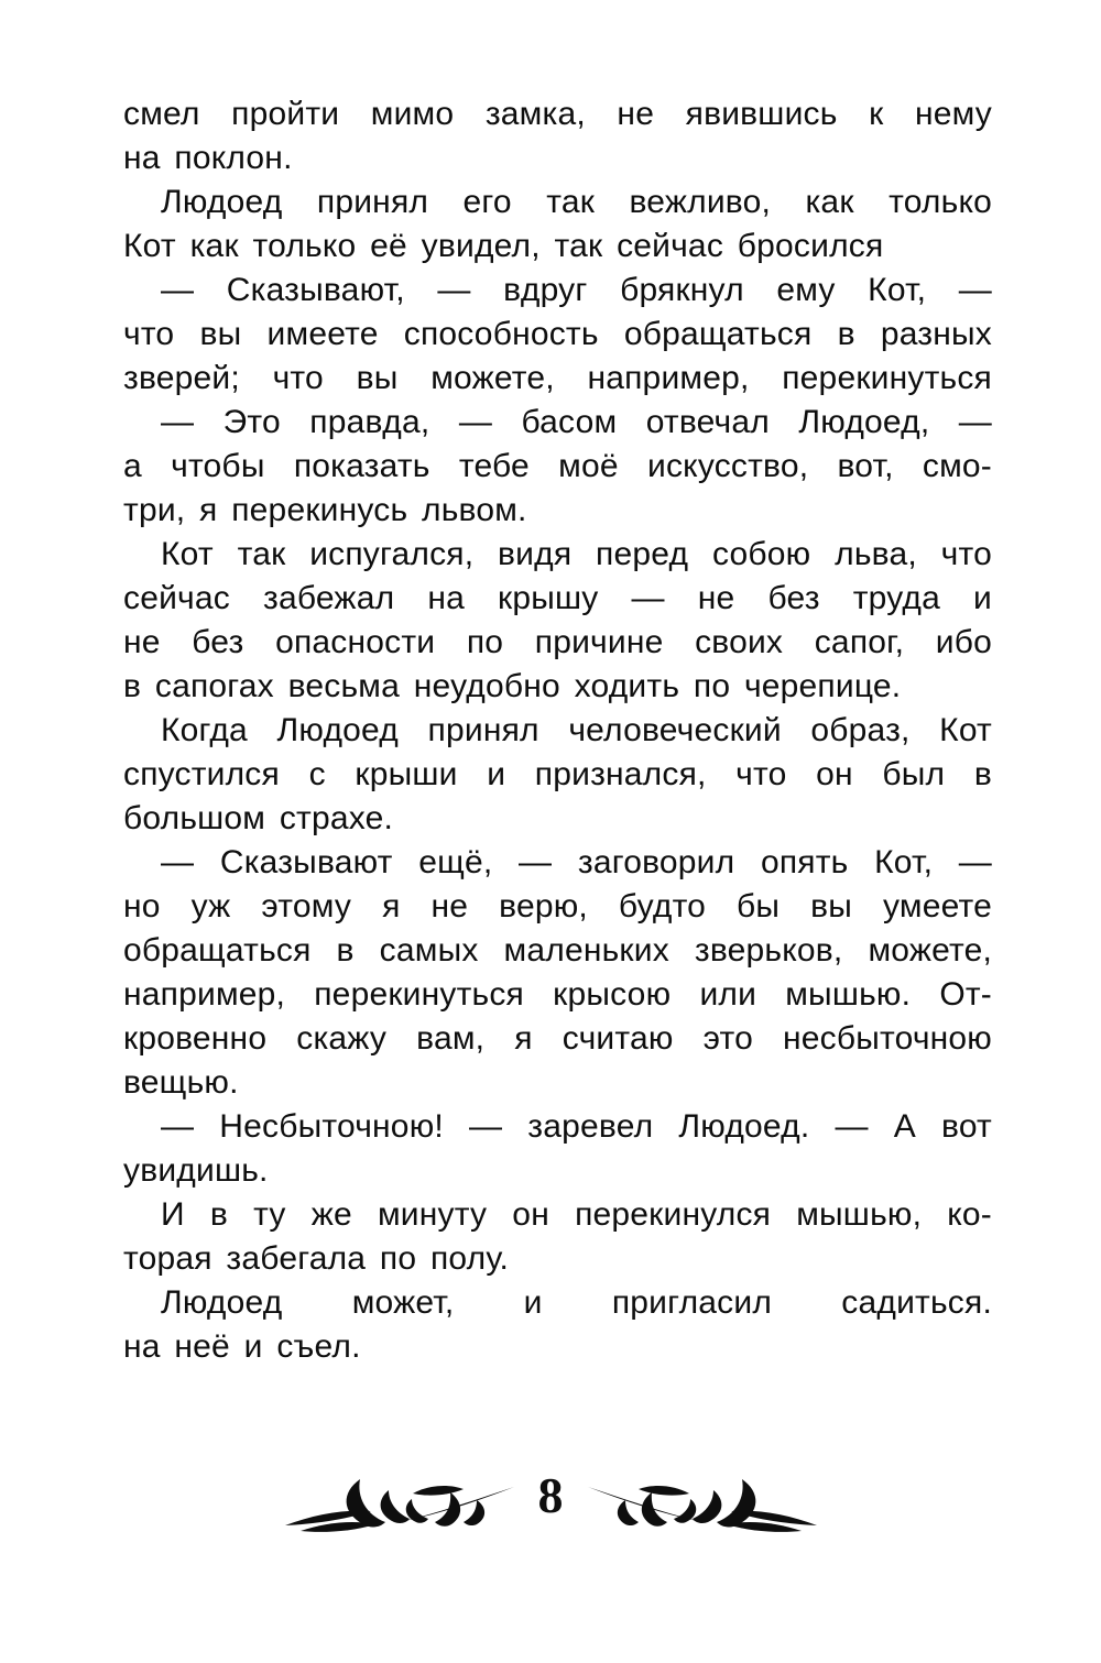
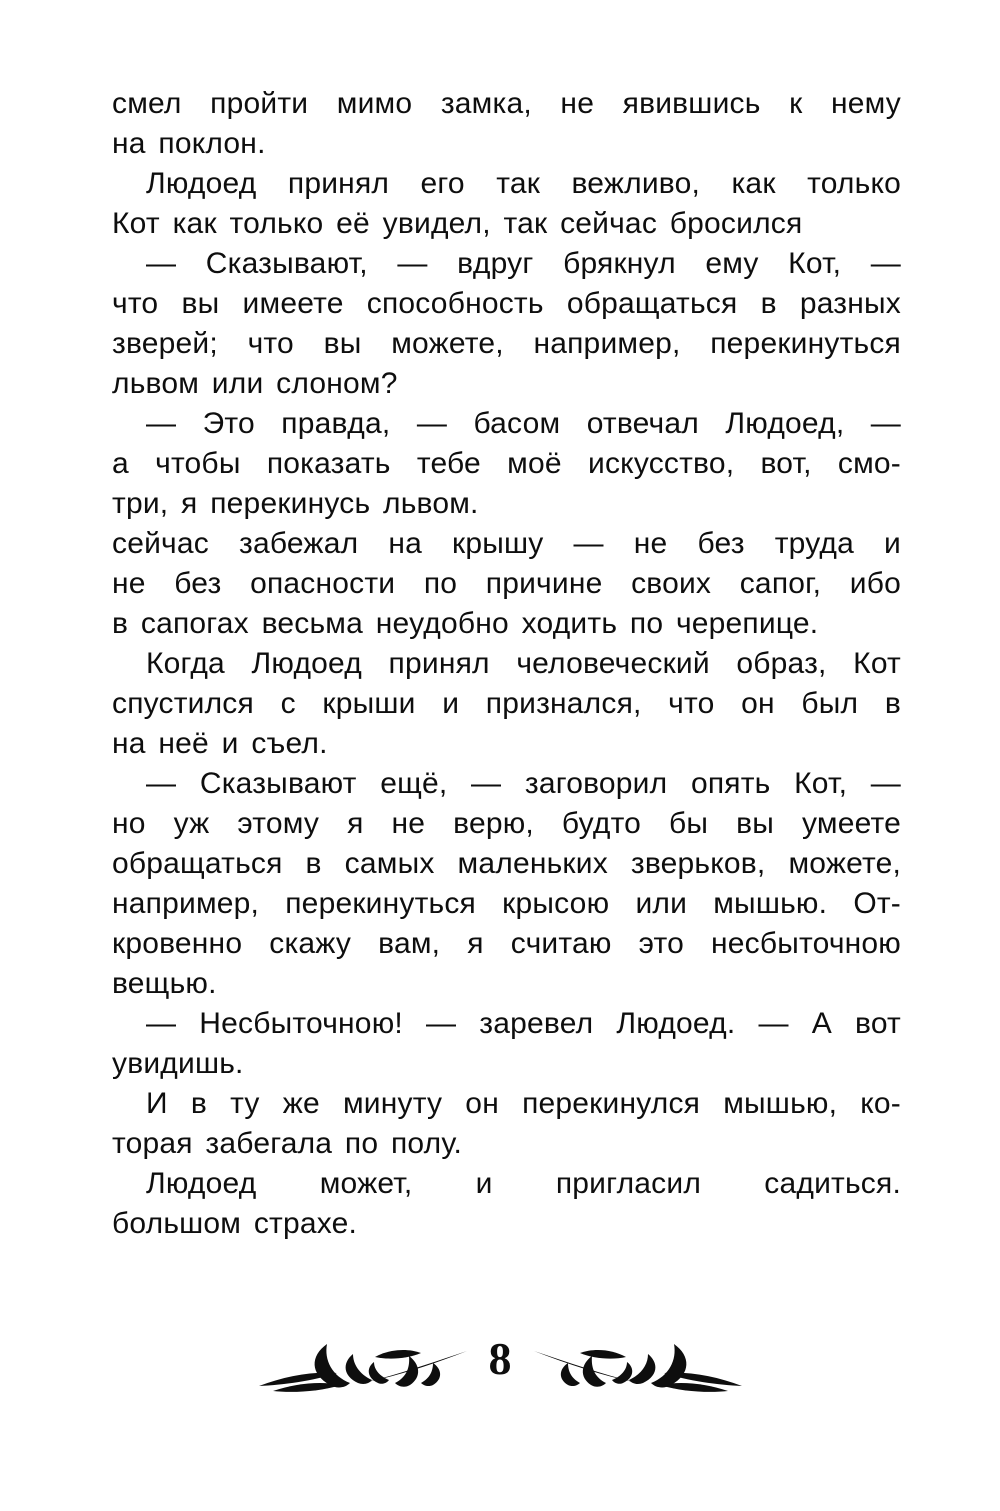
  смел пройти мимо замка, не явившись к нему
  на поклон.
  Людоед принял его так вежливо, как только
  Кот как только её увидел, так сейчас бросился
  — Сказывают, — вдруг брякнул ему Кот, —
  что вы имеете способность обращаться в разных
  зверей; что вы можете, например, перекинуться
+ львом или слоном?
  — Это правда, — басом отвечал Людоед, —
  а чтобы показать тебе моё искусство, вот, смо-
  три, я перекинусь львом.
- Кот так испугался, видя перед собою льва, что
  сейчас забежал на крышу — не без труда и
  не без опасности по причине своих сапог, ибо
  в сапогах весьма неудобно ходить по черепице.
  Когда Людоед принял человеческий образ, Кот
  спустился с крыши и признался, что он был в
- большом страхе.
+ на неё и съел.
  — Сказывают ещё, — заговорил опять Кот, —
  но уж этому я не верю, будто бы вы умеете
  обращаться в самых маленьких зверьков, можете,
  например, перекинуться крысою или мышью. От-
  кровенно скажу вам, я считаю это несбыточною
  вещью.
  — Несбыточною! — заревел Людоед. — А вот
  увидишь.
  И в ту же минуту он перекинулся мышью, ко-
  торая забегала по полу.
  Людоед может, и пригласил садиться.
- на неё и съел.
+ большом страхе.
  8
